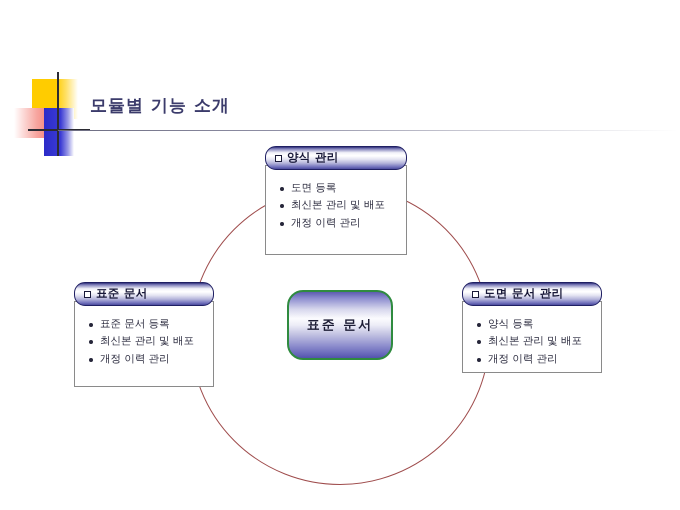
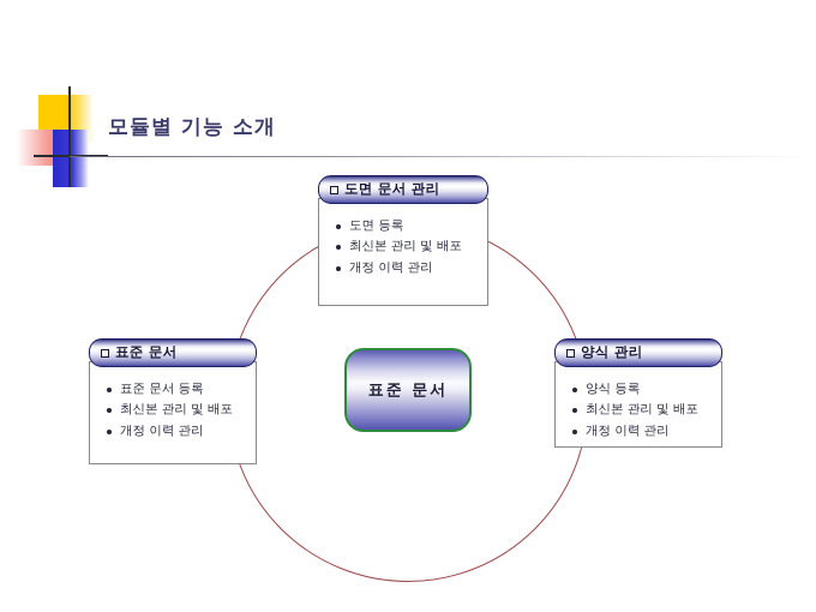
  모듈별 기능 소개
- 양식 관리
+ 도면 문서 관리
  도면 등록
  최신본 관리 및 배포
  개정 이력 관리
  표준 문서
  표준 문서 등록
  최신본 관리 및 배포
  개정 이력 관리
- 도면 문서 관리
+ 양식 관리
  양식 등록
  최신본 관리 및 배포
  개정 이력 관리
  표준 문서
